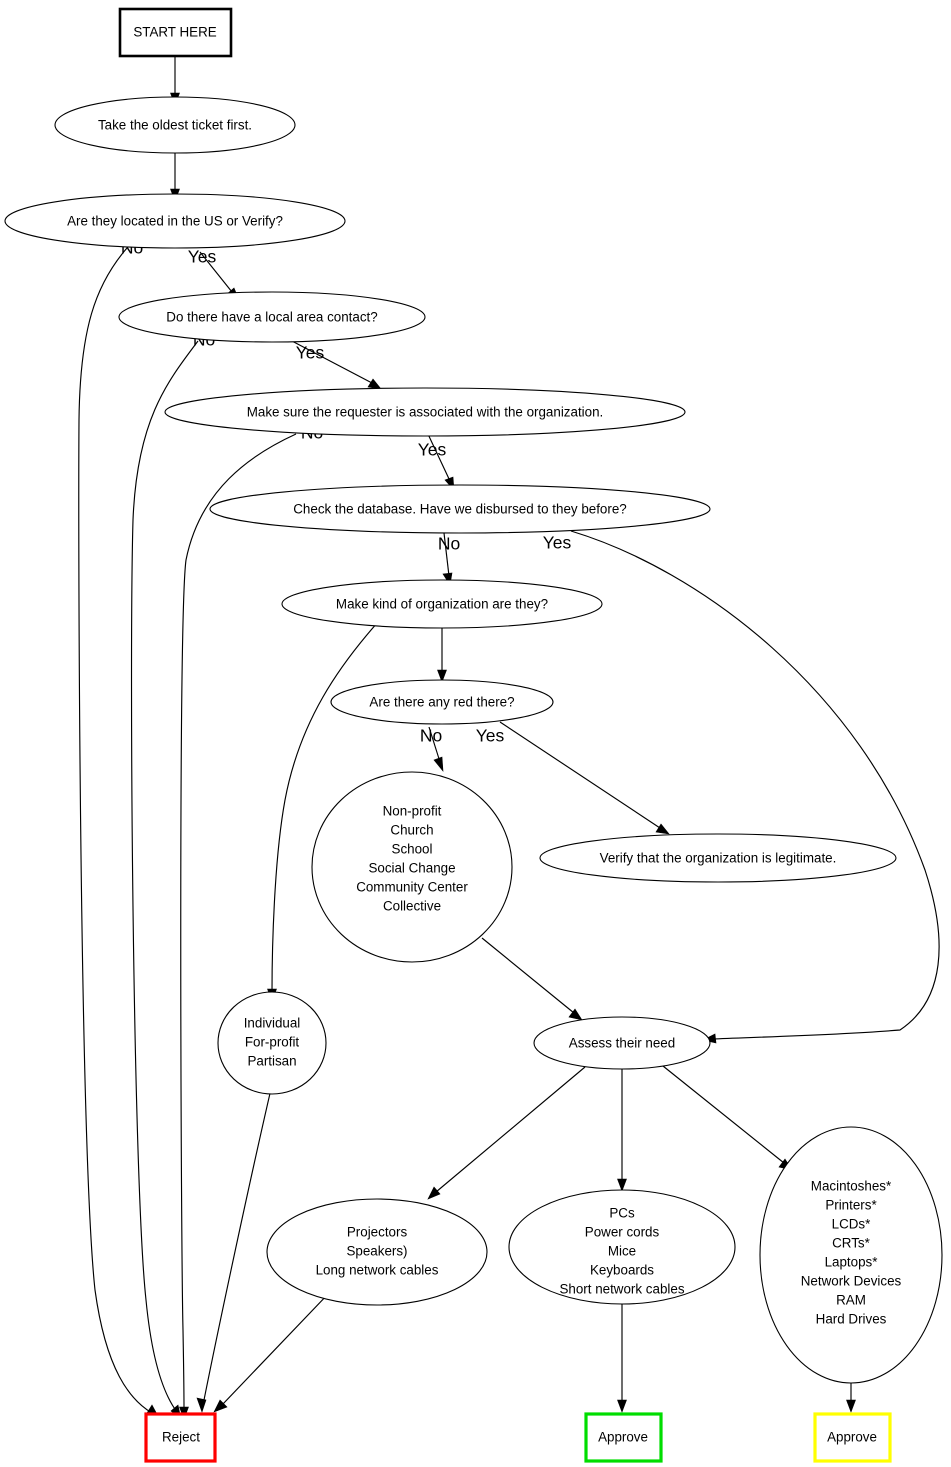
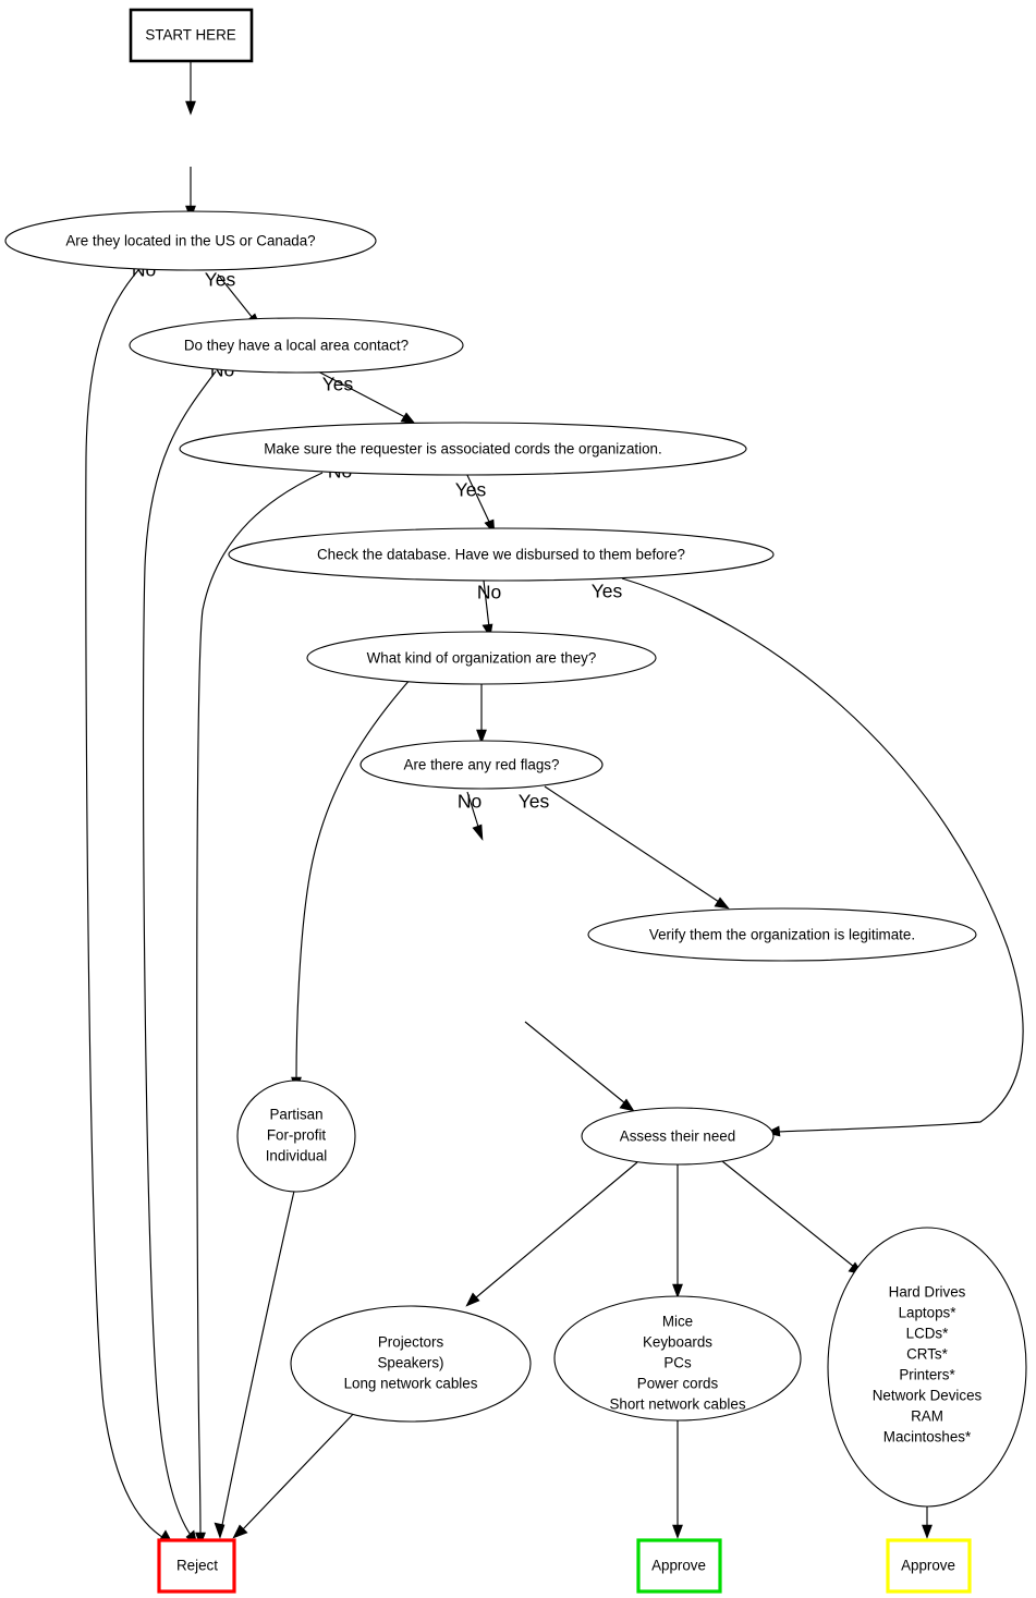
  Yes
  Yes
  Yes
  No
  Yes
  No
  Yes
  START HERE
- Take the oldest ticket first.
- Are they located in the US or Verify?
+ Are they located in the US or Canada?
- Do there have a local area contact?
+ Do they have a local area contact?
- Make sure the requester is associated with the organization.
+ Make sure the requester is associated cords the organization.
- Check the database. Have we disbursed to they before?
+ Check the database. Have we disbursed to them before?
- Make kind of organization are they?
+ What kind of organization are they?
- Are there any red there?
+ Are there any red flags?
- Verify that the organization is legitimate.
+ Verify them the organization is legitimate.
- Non-profit
- Church
- School
- Social Change
- Community Center
- Collective
- Individual
+ Partisan
  For-profit
- Partisan
+ Individual
  Assess their need
  Projectors
  Speakers)
  Long network cables
- PCs
+ Mice
- Power cords
+ Keyboards
- Mice
+ PCs
- Keyboards
+ Power cords
  Short network cables
- Macintoshes*
+ Hard Drives
- Printers*
+ Laptops*
  LCDs*
  CRTs*
- Laptops*
+ Printers*
  Network Devices
  RAM
- Hard Drives
+ Macintoshes*
  Reject
  Approve
  Approve
